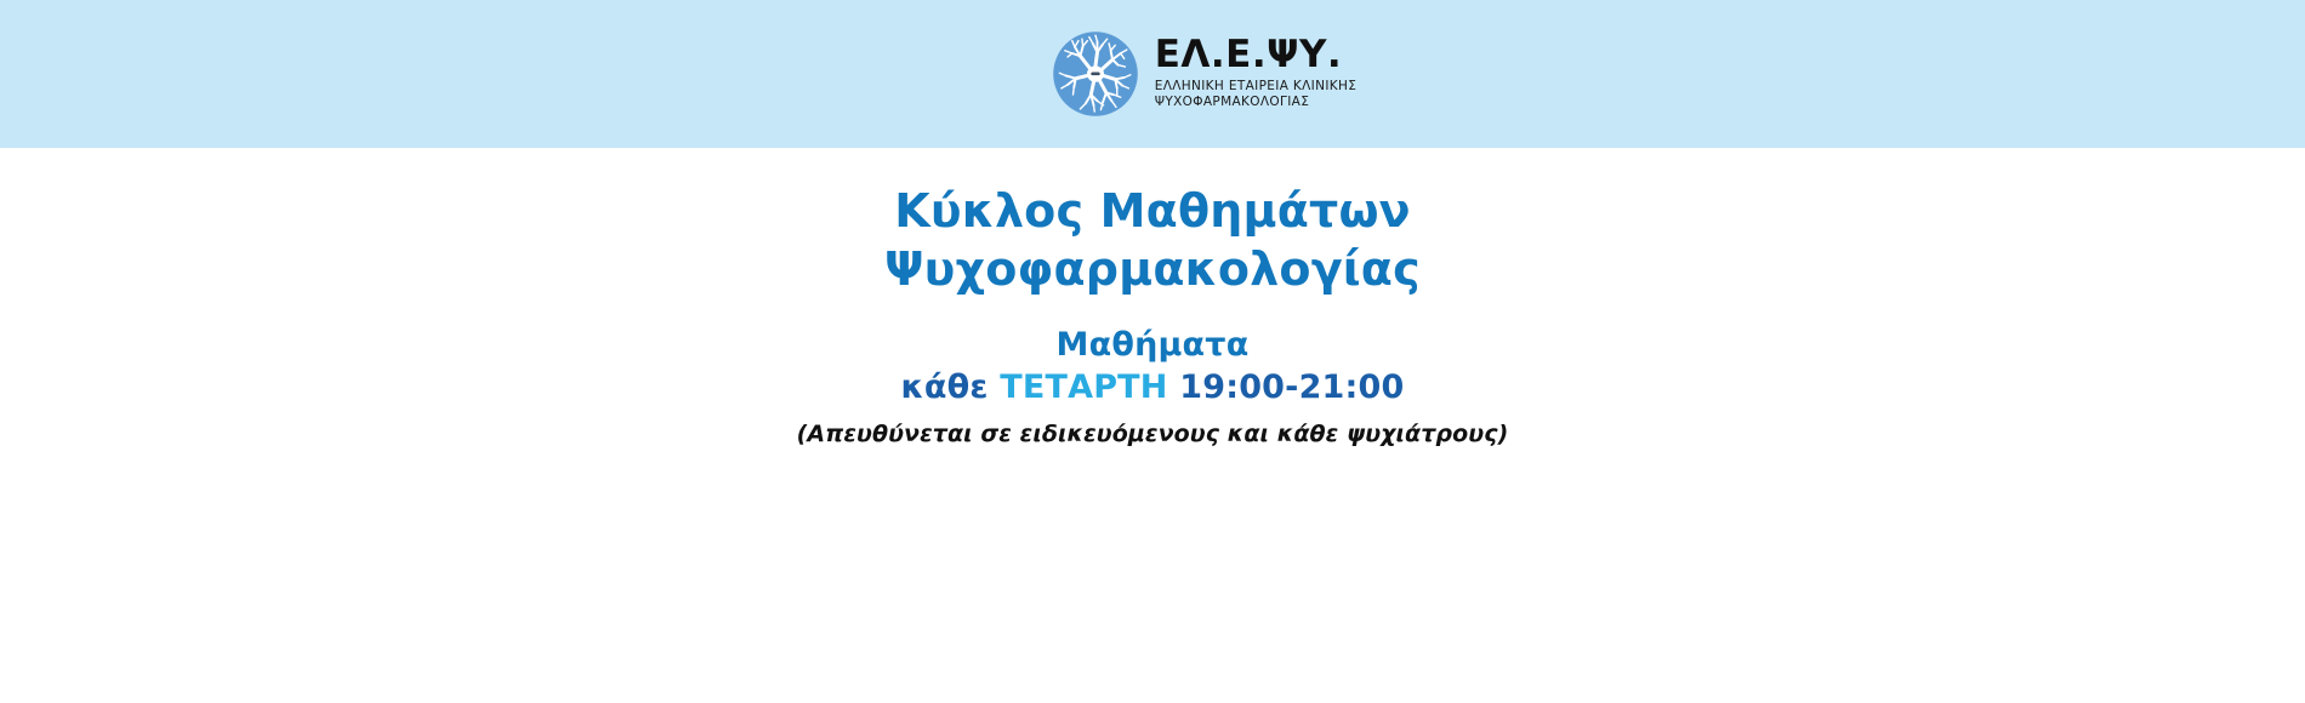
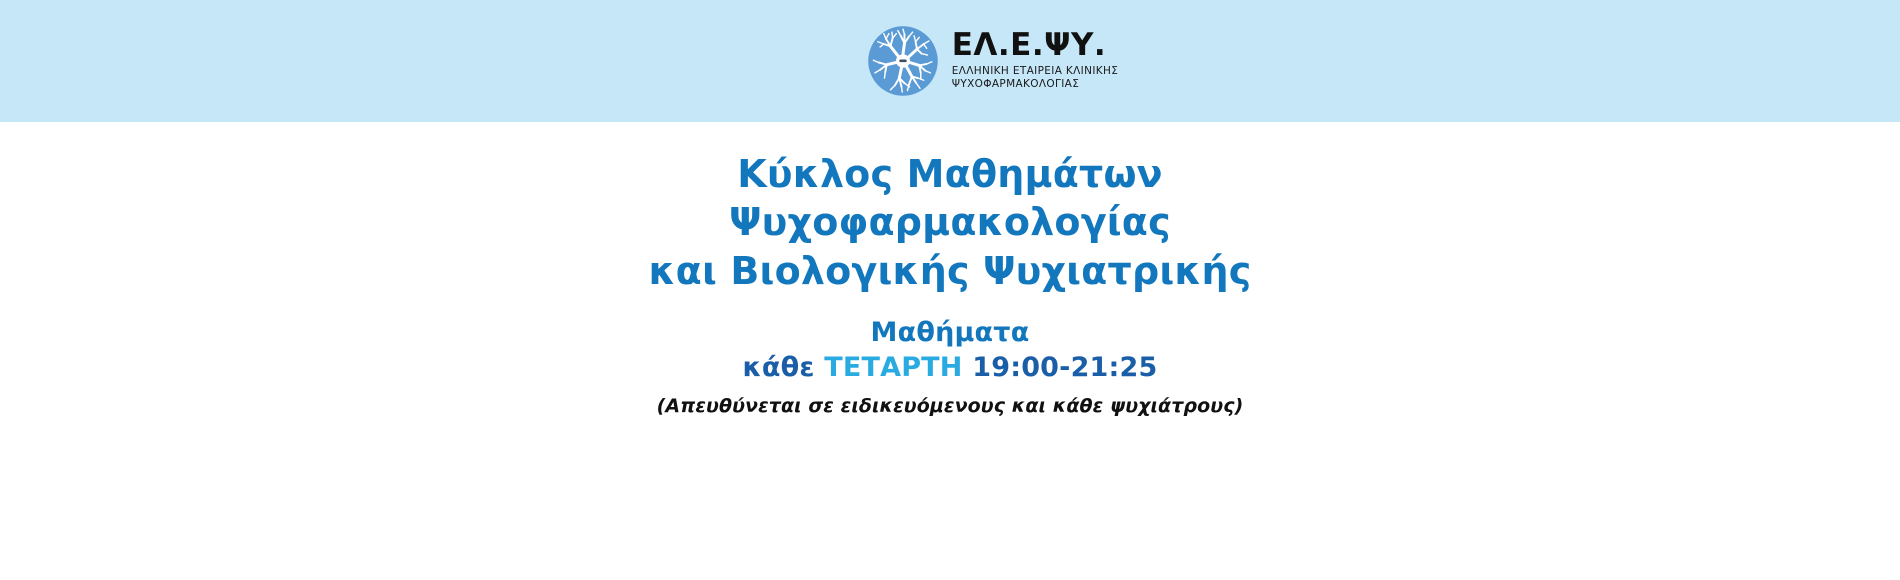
  ΕΛ.Ε.ΨΥ.
  ΕΛΛΗΝΙΚΗ ΕΤΑΙΡΕΙΑ ΚΛΙΝΙΚΗΣ
  ΨΥΧΟΦΑΡΜΑΚΟΛΟΓΙΑΣ
  Κύκλος Μαθημάτων
  Ψυχοφαρμακολογίας
+ και Βιολογικής Ψυχιατρικής
  Μαθήματα
- κάθε ΤΕΤΑΡΤΗ 19:00-21:00
+ κάθε ΤΕΤΑΡΤΗ 19:00-21:25
  (Απευθύνεται σε ειδικευόμενους και κάθε ψυχιάτρους)
